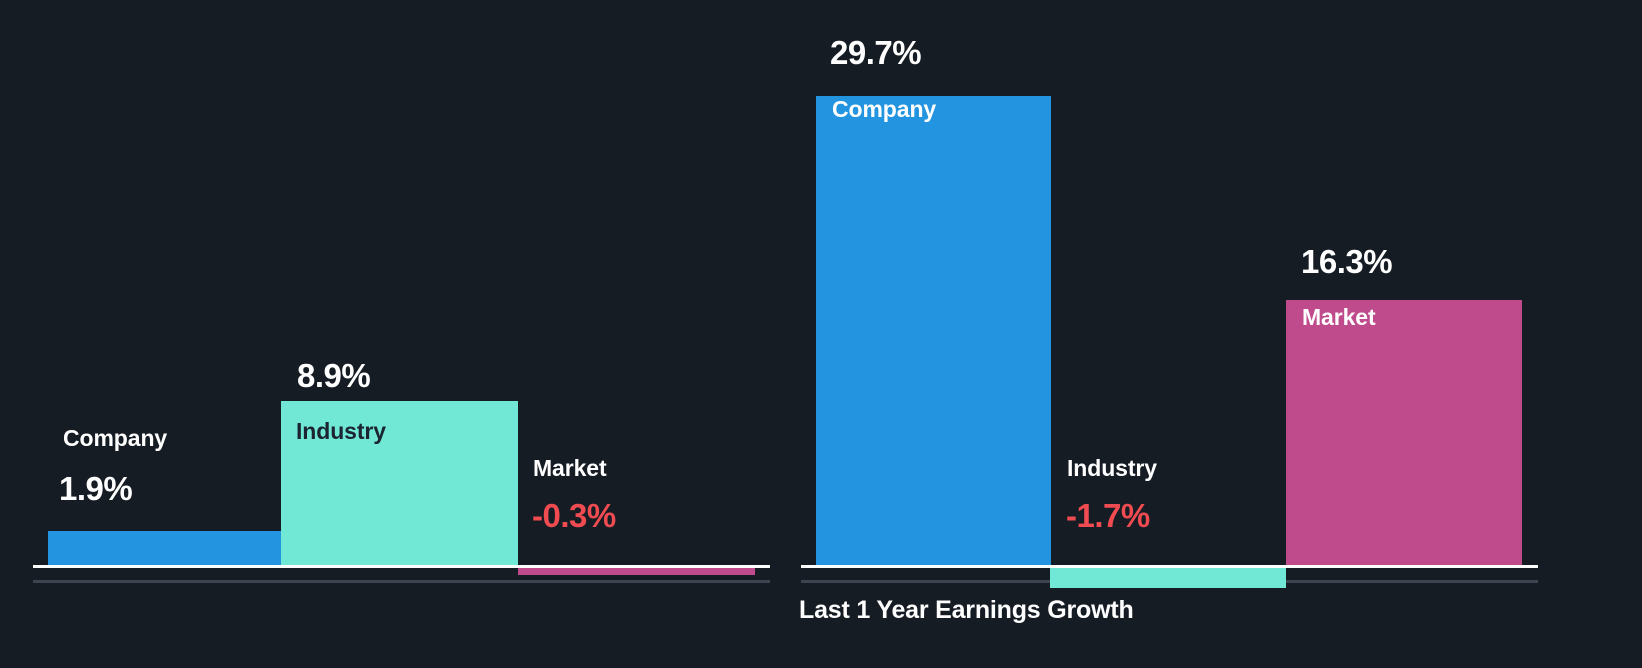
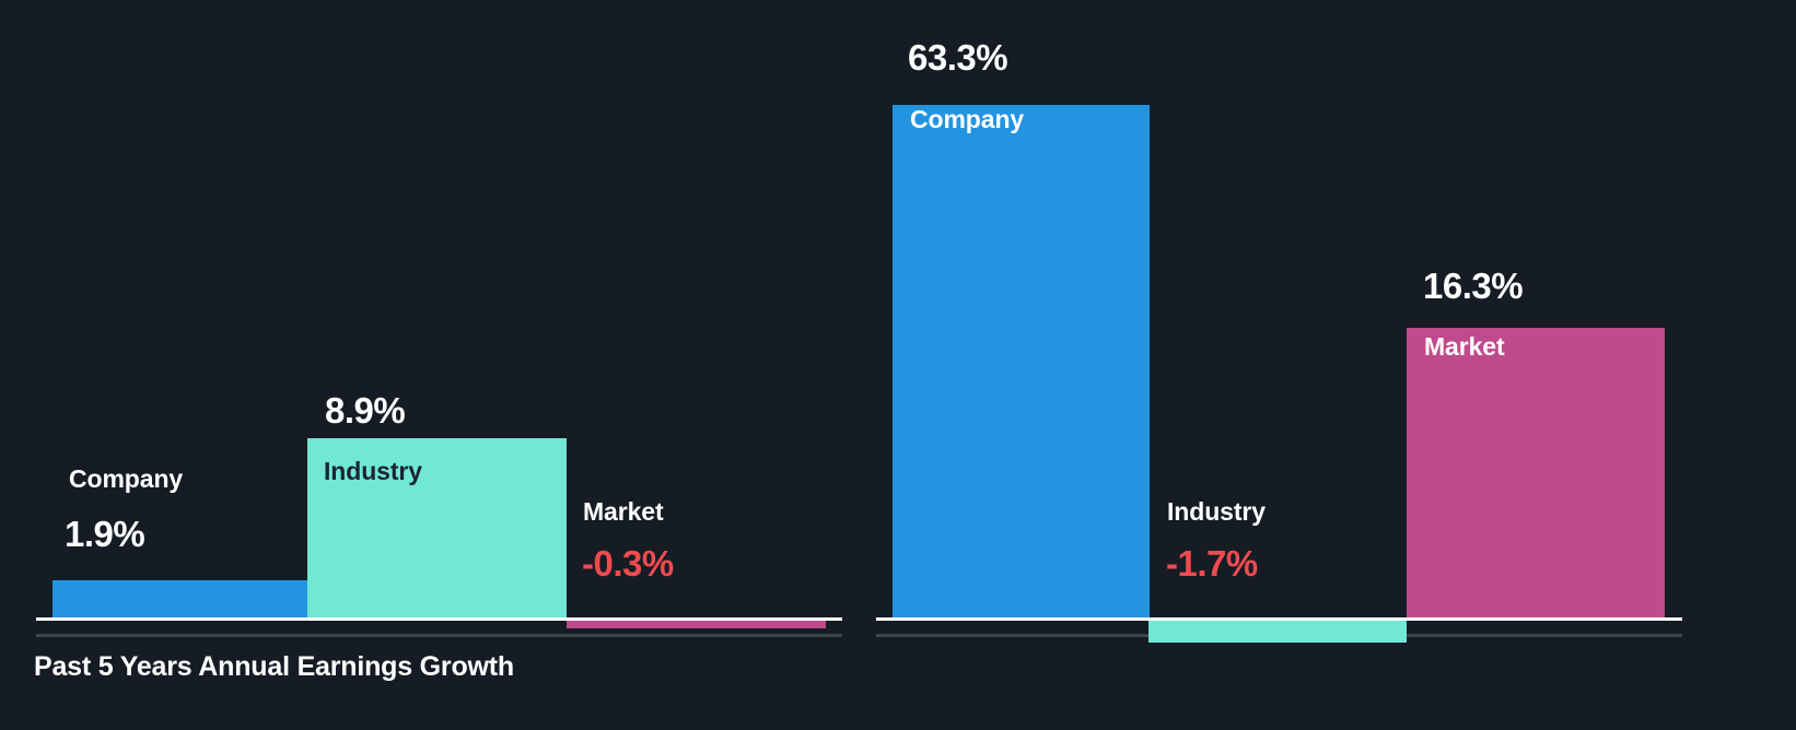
  Company
  1.9%
  Industry
  8.9%
  Market
  -0.3%
+ Past 5 Years Annual Earnings Growth
  Company
- 29.7%
+ 63.3%
  Industry
  -1.7%
  Market
  16.3%
- Last 1 Year Earnings Growth
